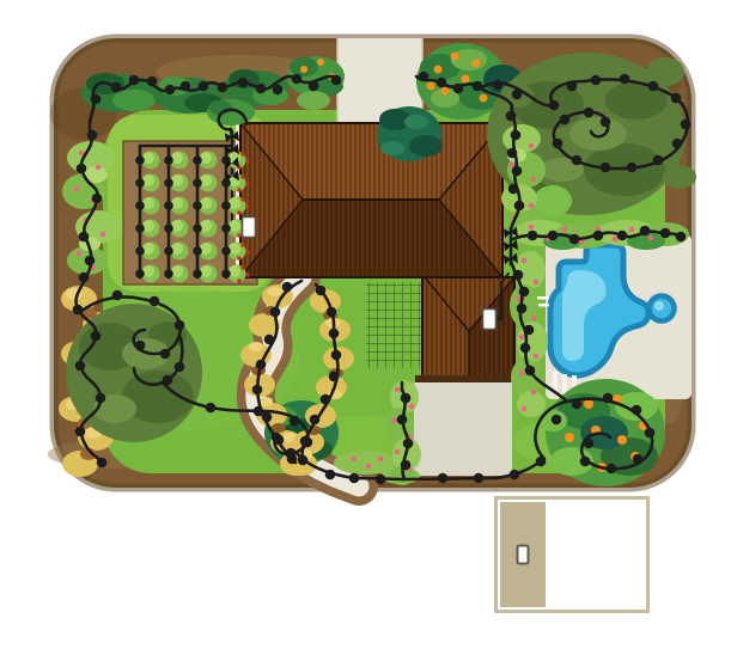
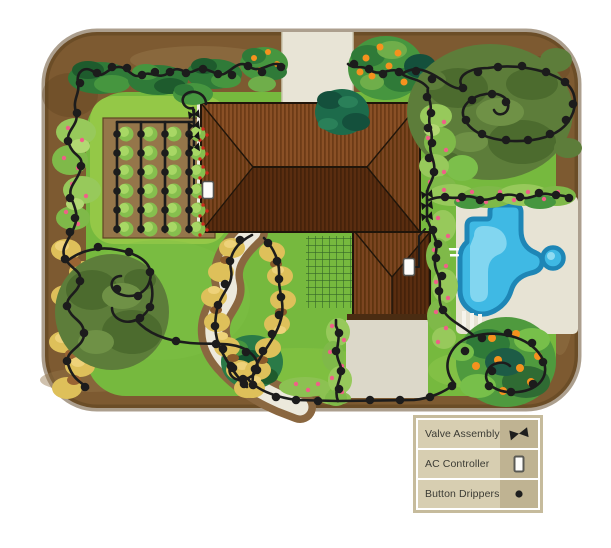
+ Valve Assembly
+ AC Controller
+ Button Drippers
